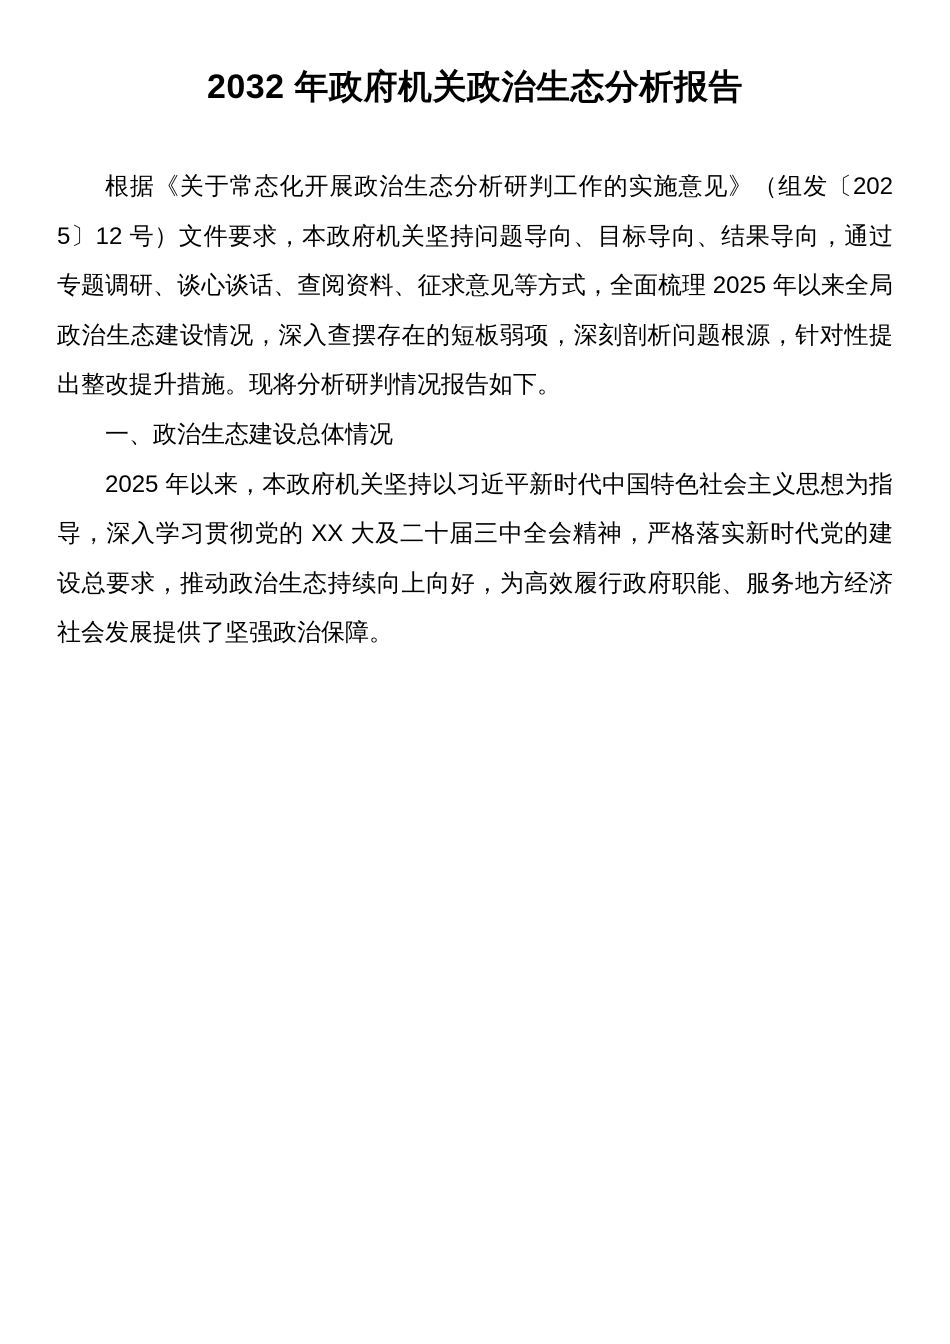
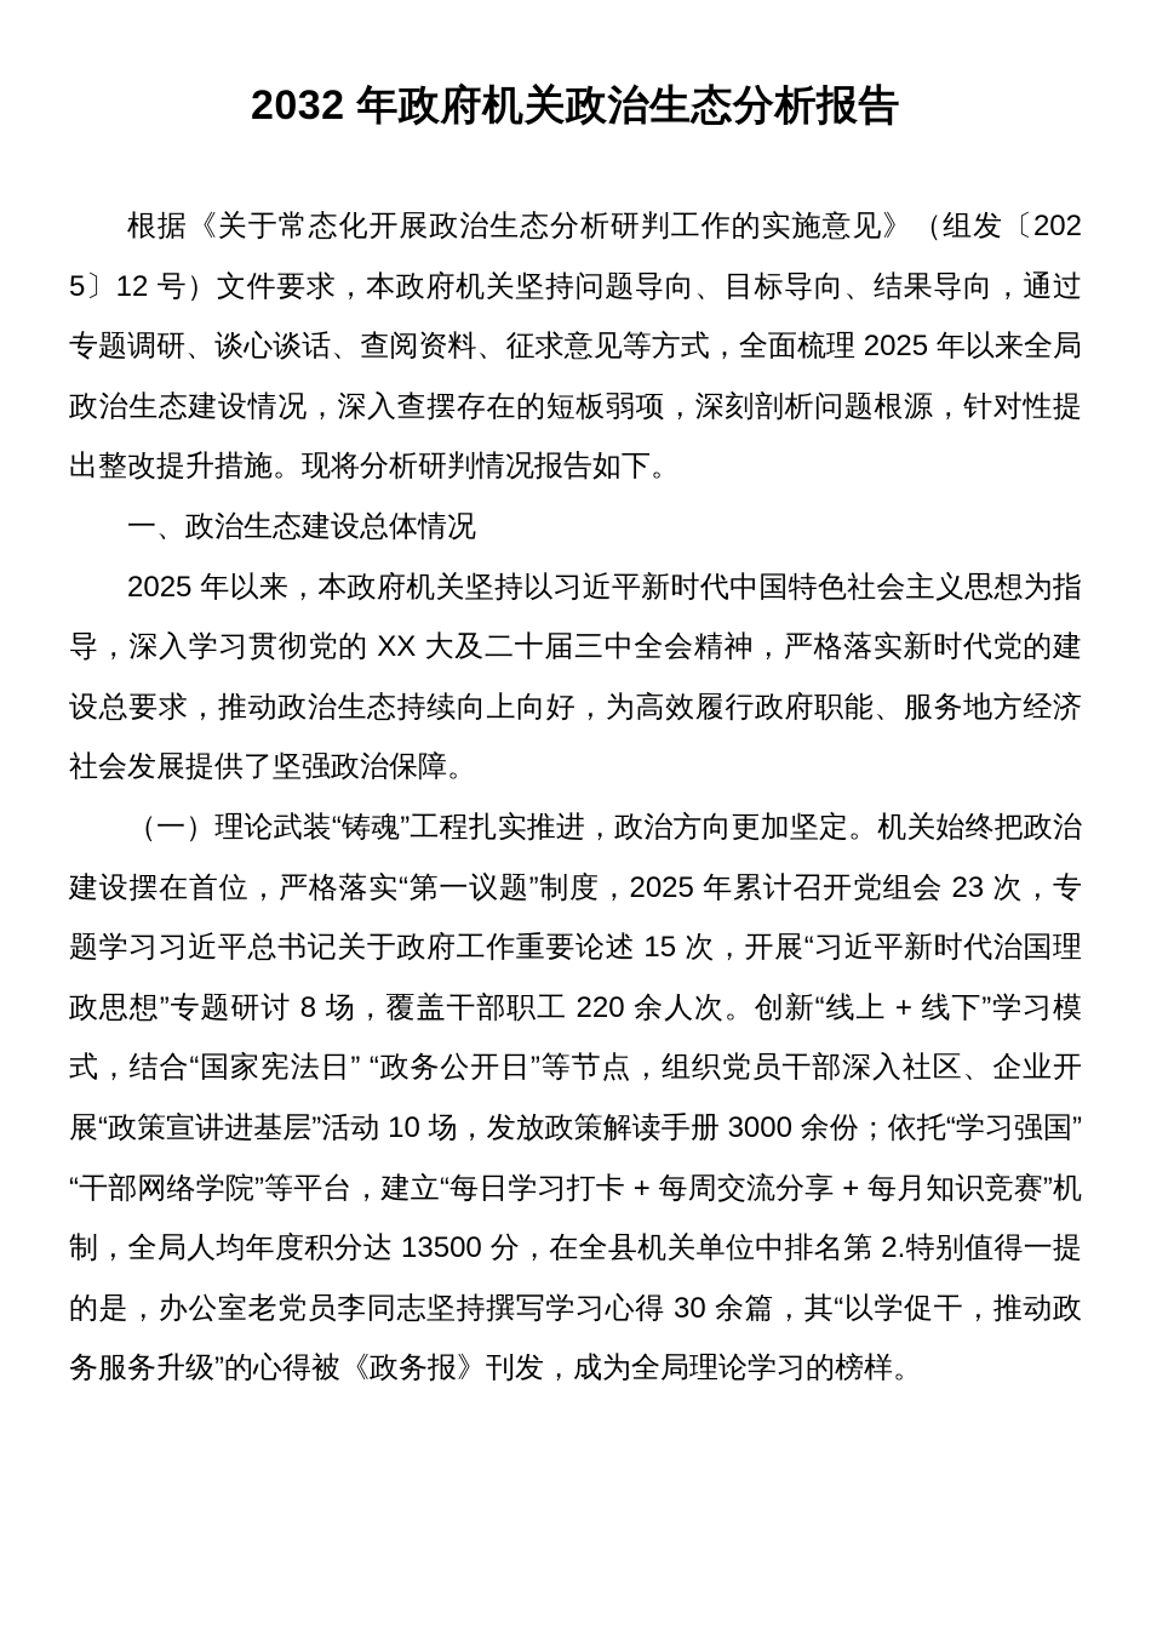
  2032 年政府机关政治生态分析报告
  根据《关于常态化开展政治生态分析研判工作的实施意见》（组发〔2025〕12 号）文件要求，本政府机关坚持问题导向、目标导向、结果导向，通过专题调研、谈心谈话、查阅资料、征求意见等方式，全面梳理 2025 年以来全局政治生态建设情况，深入查摆存在的短板弱项，深刻剖析问题根源，针对性提出整改提升措施。现将分析研判情况报告如下。
  一、政治生态建设总体情况
  2025 年以来，本政府机关坚持以习近平新时代中国特色社会主义思想为指导，深入学习贯彻党的 XX 大及二十届三中全会精神，严格落实新时代党的建设总要求，推动政治生态持续向上向好，为高效履行政府职能、服务地方经济社会发展提供了坚强政治保障。
+ （一）理论武装“铸魂”工程扎实推进，政治方向更加坚定。机关始终把政治建设摆在首位，严格落实“第一议题”制度，2025 年累计召开党组会 23 次，专题学习习近平总书记关于政府工作重要论述 15 次，开展“习近平新时代治国理政思想”专题研讨 8 场，覆盖干部职工 220 余人次。创新“线上 + 线下”学习模式，结合“国家宪法日” “政务公开日”等节点，组织党员干部深入社区、企业开展“政策宣讲进基层”活动 10 场，发放政策解读手册 3000 余份；依托“学习强国” “干部网络学院”等平台，建立“每日学习打卡 + 每周交流分享 + 每月知识竞赛”机制，全局人均年度积分达 13500 分，在全县机关单位中排名第 2.特别值得一提的是，办公室老党员李同志坚持撰写学习心得 30 余篇，其“以学促干，推动政务服务升级”的心得被《政务报》刊发，成为全局理论学习的榜样。
